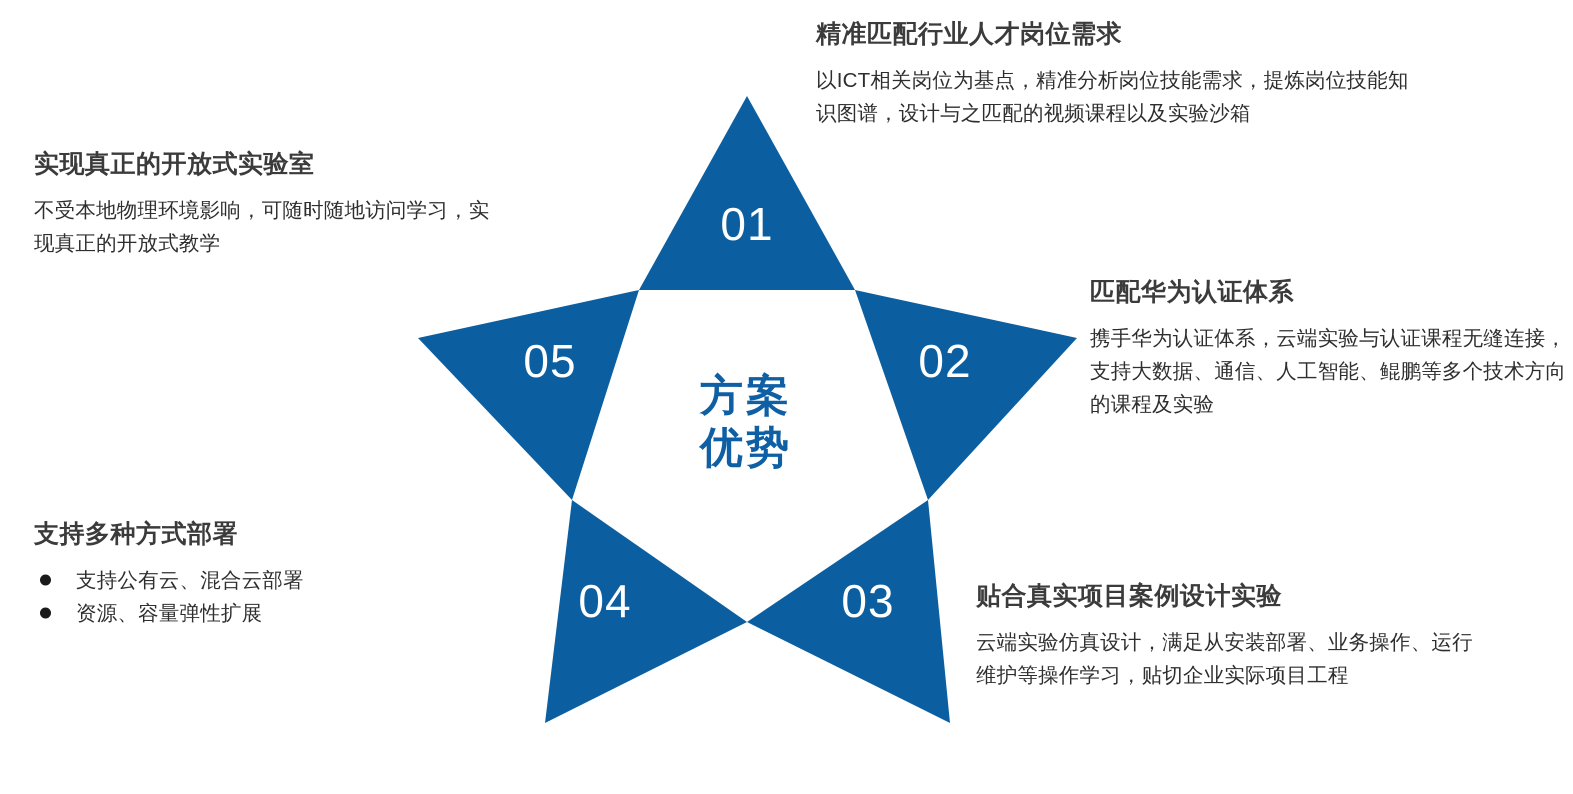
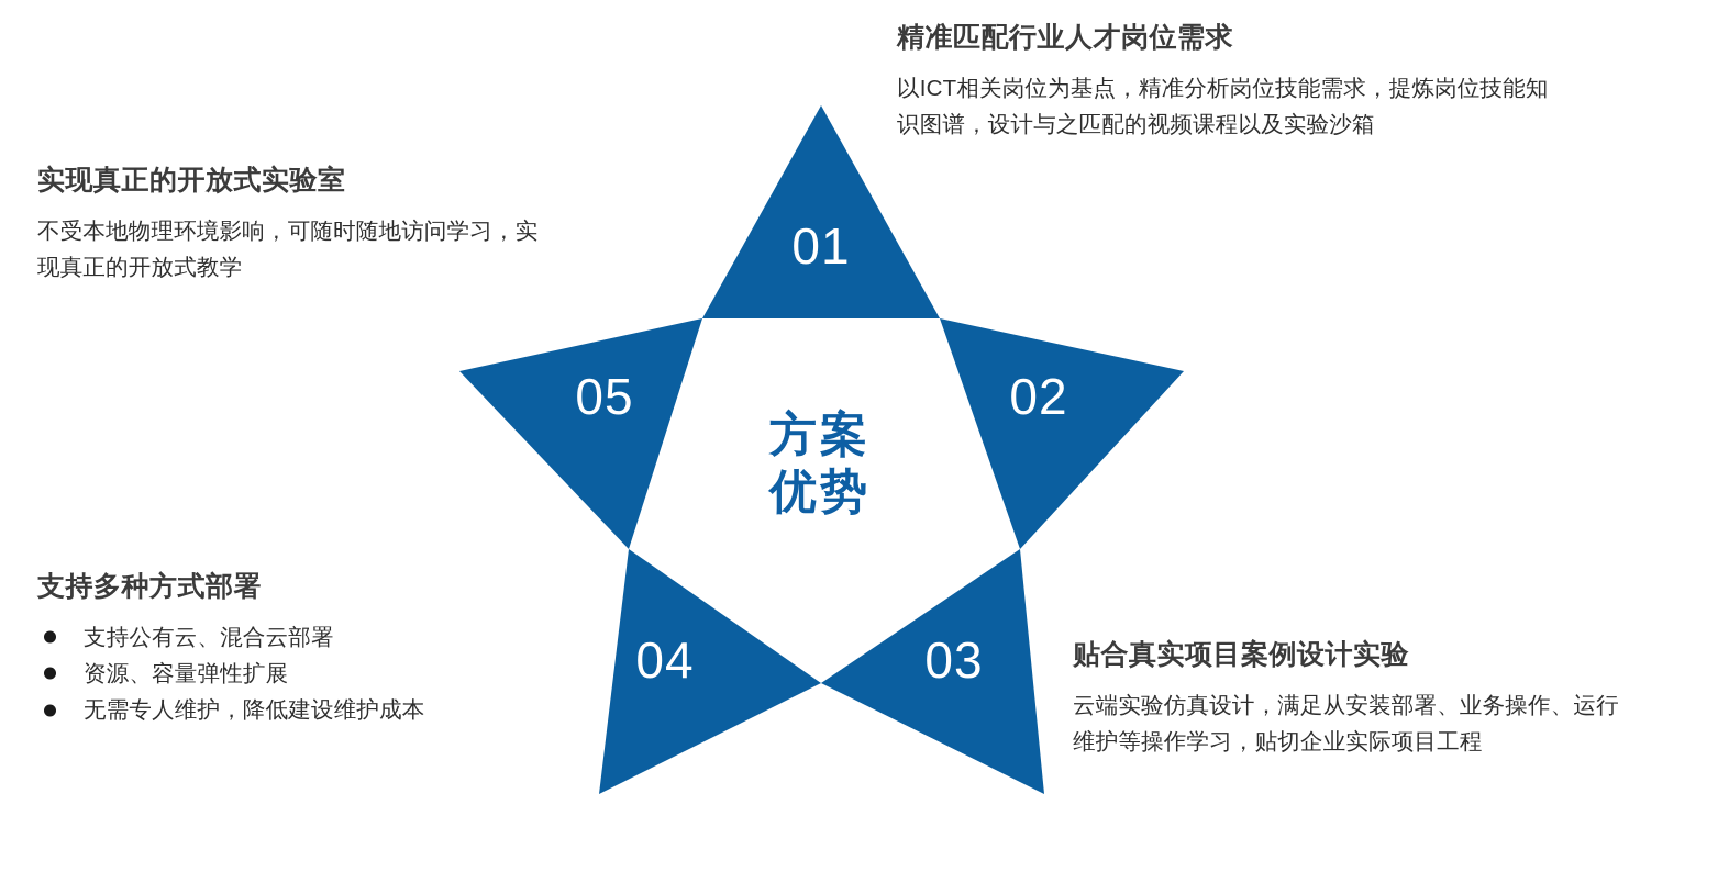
  01
  02
  03
  04
  05
  方案
  优势
  精准匹配行业人才岗位需求
  以ICT相关岗位为基点，精准分析岗位技能需求，提炼岗位技能知识图谱，设计与之匹配的视频课程以及实验沙箱
- 匹配华为认证体系
- 携手华为认证体系，云端实验与认证课程无缝连接，支持大数据、通信、人工智能、鲲鹏等多个技术方向的课程及实验
  贴合真实项目案例设计实验
  云端实验仿真设计，满足从安装部署、业务操作、运行维护等操作学习，贴切企业实际项目工程
  支持多种方式部署
  支持公有云、混合云部署
  资源、容量弹性扩展
+ 无需专人维护，降低建设维护成本
  实现真正的开放式实验室
  不受本地物理环境影响，可随时随地访问学习，实现真正的开放式教学
